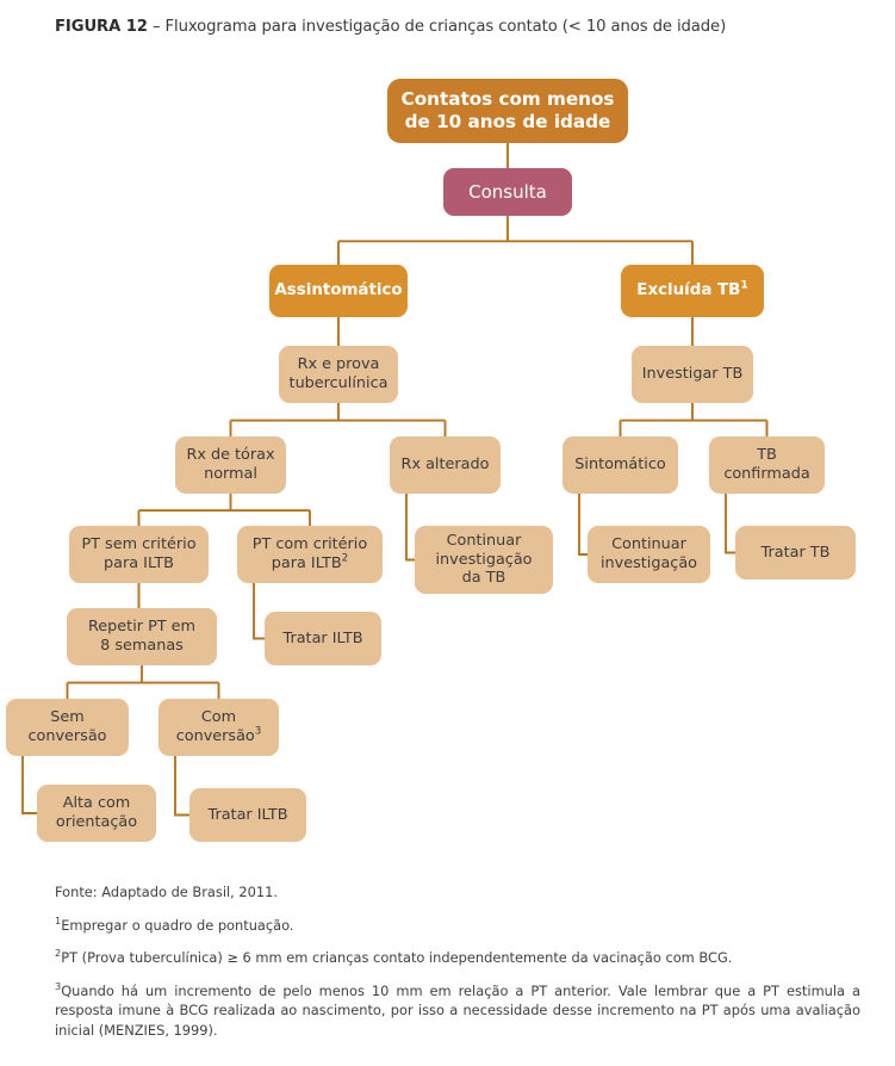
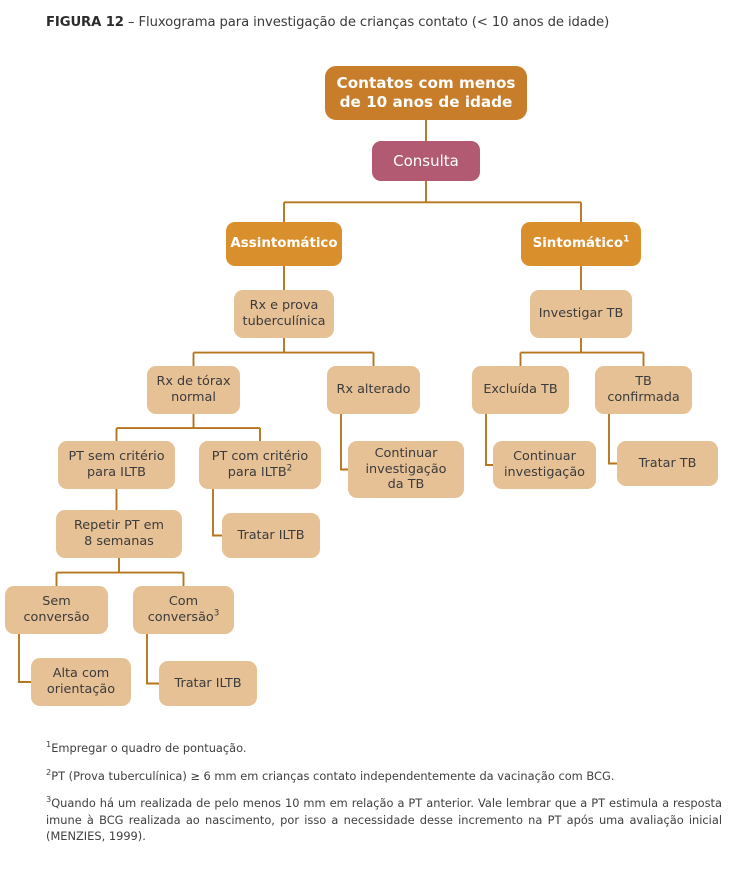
  FIGURA 12 – Fluxograma para investigação de crianças contato (< 10 anos de idade)
  Contatos com menos
  de 10 anos de idade
  Consulta
  Assintomático
- Excluída TB1
+ Sintomático1
  Rx e prova
  tuberculínica
  Investigar TB
  Rx de tórax
  normal
  Rx alterado
- Sintomático
+ Excluída TB
  TB
  confirmada
  PT sem critério
  para ILTB
  PT com critério
  para ILTB2
  Continuar
  investigação
  da TB
  Continuar
  investigação
  Tratar TB
  Repetir PT em
  8 semanas
  Tratar ILTB
  Sem
  conversão
  Com
  conversão3
  Alta com
  orientação
  Tratar ILTB
- Fonte: Adaptado de Brasil, 2011.
  1Empregar o quadro de pontuação.
  2PT (Prova tuberculínica) ≥ 6 mm em crianças contato independentemente da vacinação com BCG.
- 3Quando há um incremento de pelo menos 10 mm em relação a PT anterior. Vale lembrar que a PT estimula a resposta imune à BCG realizada ao nascimento, por isso a necessidade desse incremento na PT após uma avaliação inicial (MENZIES, 1999).
+ 3Quando há um realizada de pelo menos 10 mm em relação a PT anterior. Vale lembrar que a PT estimula a resposta imune à BCG realizada ao nascimento, por isso a necessidade desse incremento na PT após uma avaliação inicial (MENZIES, 1999).
